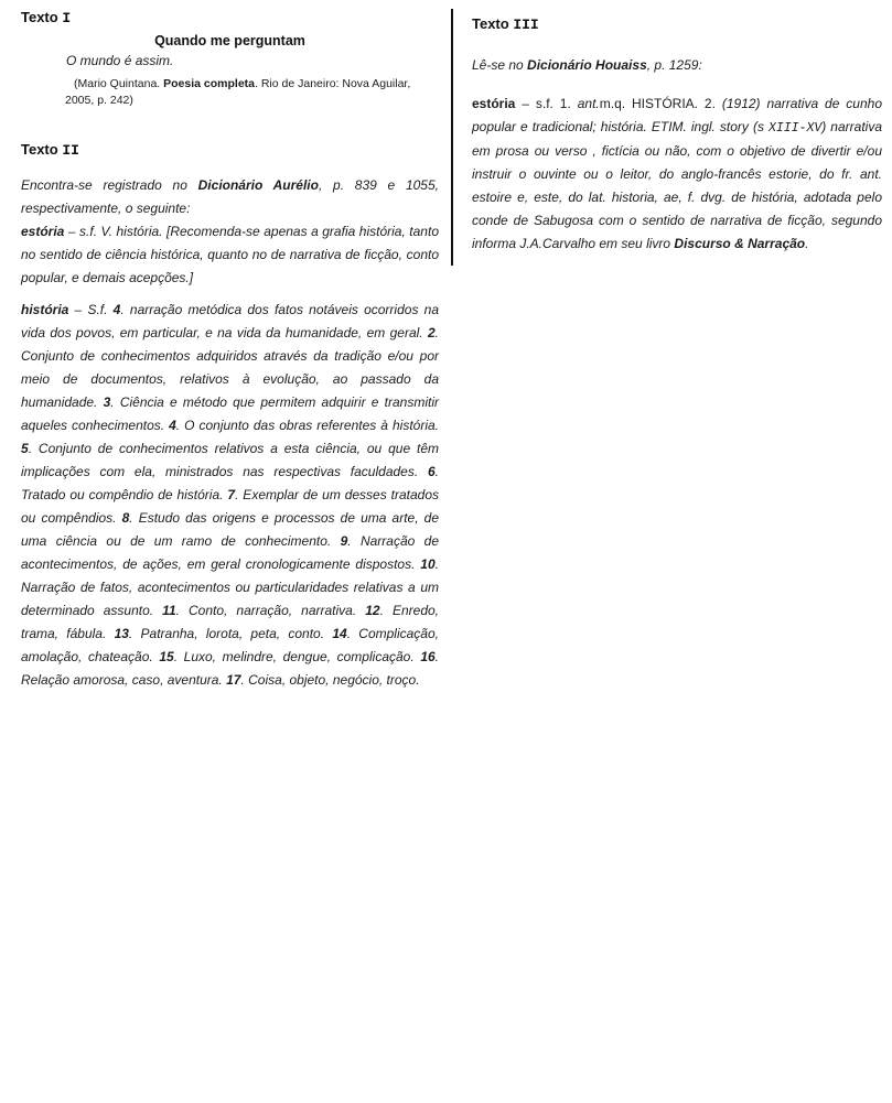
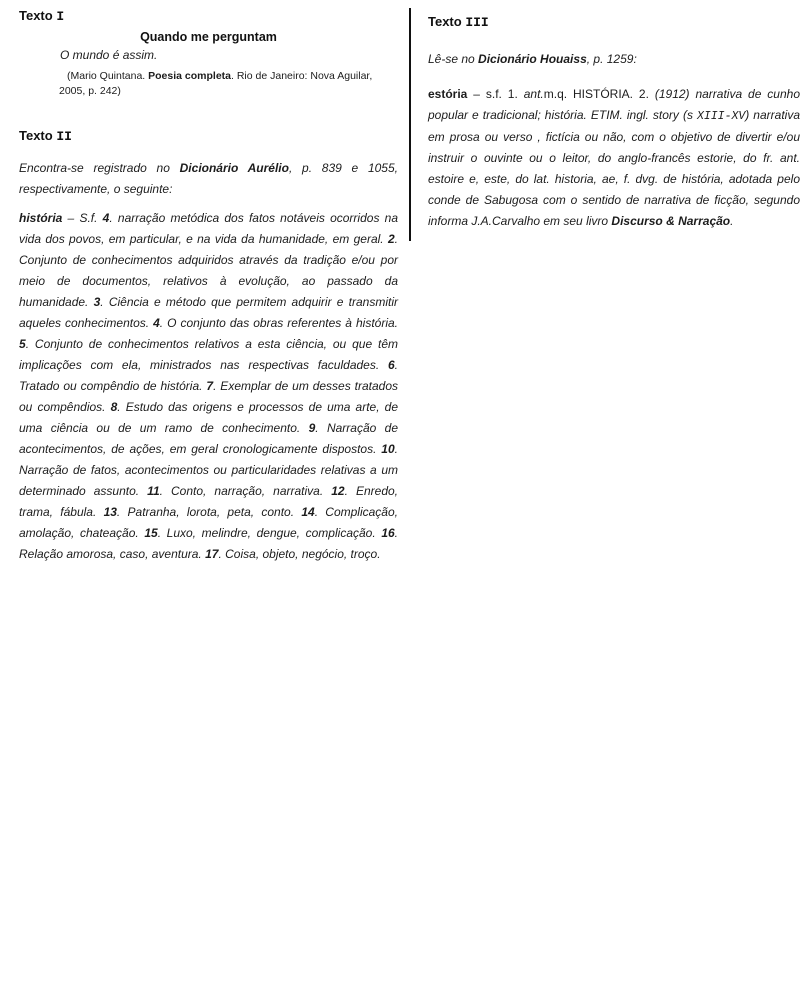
  Texto I
  Quando me perguntam
  O mundo é assim.
  (Mario Quintana. Poesia completa. Rio de Janeiro: Nova Aguilar, 2005, p. 242)
  Texto II
  Encontra-se registrado no Dicionário Aurélio, p. 839 e 1055, respectivamente, o seguinte:
- estória – s.f. V. história. [Recomenda-se apenas a grafia história, tanto no sentido de ciência histórica, quanto no de narrativa de ficção, conto popular, e demais acepções.]
  história – S.f. 4. narração metódica dos fatos notáveis ocorridos na vida dos povos, em particular, e na vida da humanidade, em geral. 2. Conjunto de conhecimentos adquiridos através da tradição e/ou por meio de documentos, relativos à evolução, ao passado da humanidade. 3. Ciência e método que permitem adquirir e transmitir aqueles conhecimentos. 4. O conjunto das obras referentes à história. 5. Conjunto de conhecimentos relativos a esta ciência, ou que têm implicações com ela, ministrados nas respectivas faculdades. 6. Tratado ou compêndio de história. 7. Exemplar de um desses tratados ou compêndios. 8. Estudo das origens e processos de uma arte, de uma ciência ou de um ramo de conhecimento. 9. Narração de acontecimentos, de ações, em geral cronologicamente dispostos. 10. Narração de fatos, acontecimentos ou particularidades relativas a um determinado assunto. 11. Conto, narração, narrativa. 12. Enredo, trama, fábula. 13. Patranha, lorota, peta, conto. 14. Complicação, amolação, chateação. 15. Luxo, melindre, dengue, complicação. 16. Relação amorosa, caso, aventura. 17. Coisa, objeto, negócio, troço.
  Texto III
  Lê-se no Dicionário Houaiss, p. 1259:
  estória – s.f. 1. ant.m.q. HISTÓRIA. 2. (1912) narrativa de cunho popular e tradicional; história. ETIM. ingl. story (s XIII-XV) narrativa em prosa ou verso , fictícia ou não, com o objetivo de divertir e/ou instruir o ouvinte ou o leitor, do anglo-francês estorie, do fr. ant. estoire e, este, do lat. historia, ae, f. dvg. de história, adotada pelo conde de Sabugosa com o sentido de narrativa de ficção, segundo informa J.A.Carvalho em seu livro Discurso & Narração.
